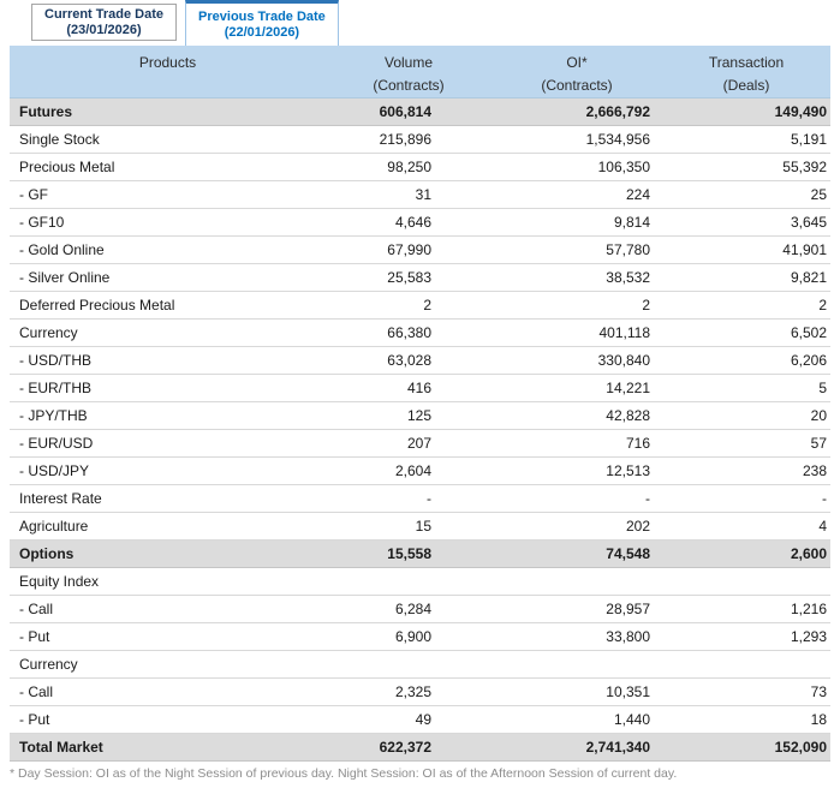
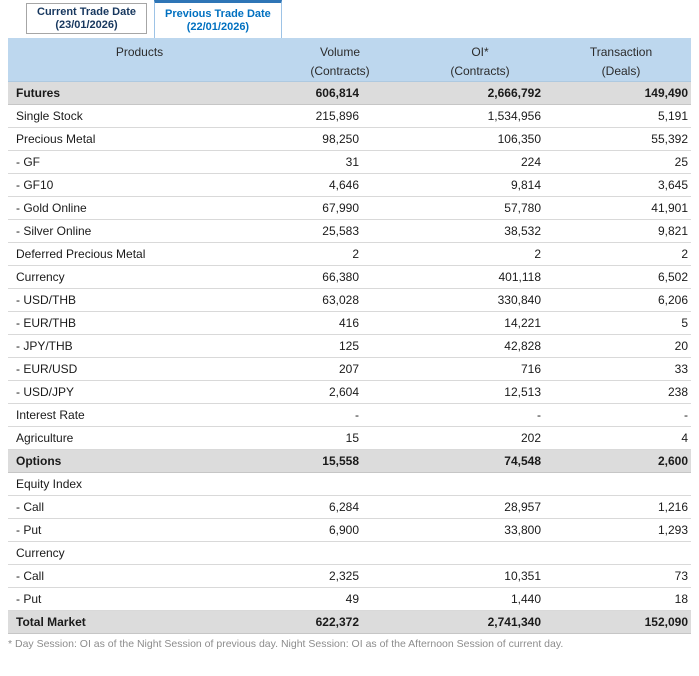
  Current Trade Date
  (23/01/2026)
  Previous Trade Date
  (22/01/2026)
  Products	Volume(Contracts)	OI*(Contracts)	Transaction(Deals)
  Futures	606,814	2,666,792	149,490
  Single Stock	215,896	1,534,956	5,191
  Precious Metal	98,250	106,350	55,392
  - GF	31	224	25
  - GF10	4,646	9,814	3,645
  - Gold Online	67,990	57,780	41,901
  - Silver Online	25,583	38,532	9,821
  Deferred Precious Metal	2	2	2
  Currency	66,380	401,118	6,502
  - USD/THB	63,028	330,840	6,206
  - EUR/THB	416	14,221	5
  - JPY/THB	125	42,828	20
- - EUR/USD	207	716	57
+ - EUR/USD	207	716	33
  - USD/JPY	2,604	12,513	238
  Interest Rate	-	-	-
  Agriculture	15	202	4
  Options	15,558	74,548	2,600
  Equity Index
  - Call	6,284	28,957	1,216
  - Put	6,900	33,800	1,293
  Currency
  - Call	2,325	10,351	73
  - Put	49	1,440	18
  Total Market	622,372	2,741,340	152,090
  * Day Session: OI as of the Night Session of previous day. Night Session: OI as of the Afternoon Session of current day.
